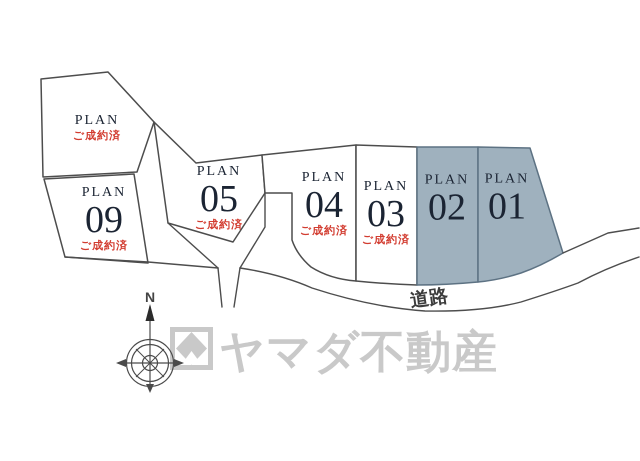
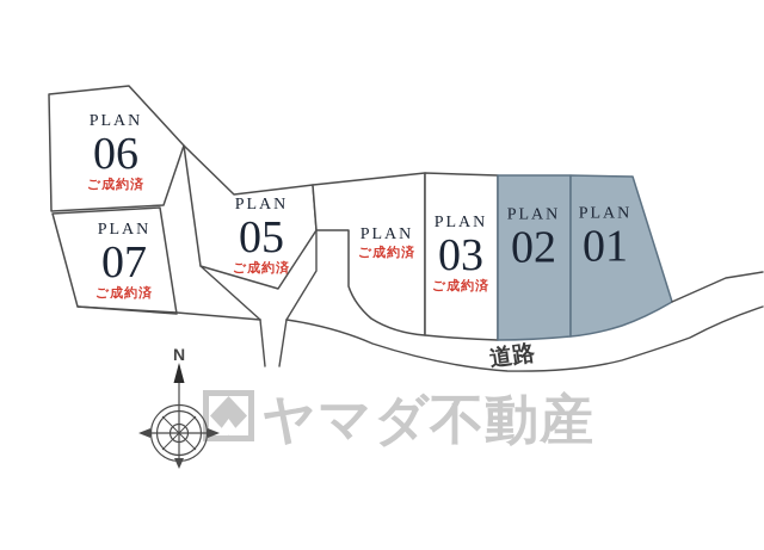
  ヤマダ不動産
  N
  PLAN
+ 06
  ご成約済
  PLAN
- 09
+ 07
  ご成約済
  PLAN
  05
  ご成約済
  PLAN
- 04
  ご成約済
  PLAN
  03
  ご成約済
  PLAN
  02
  PLAN
  01
